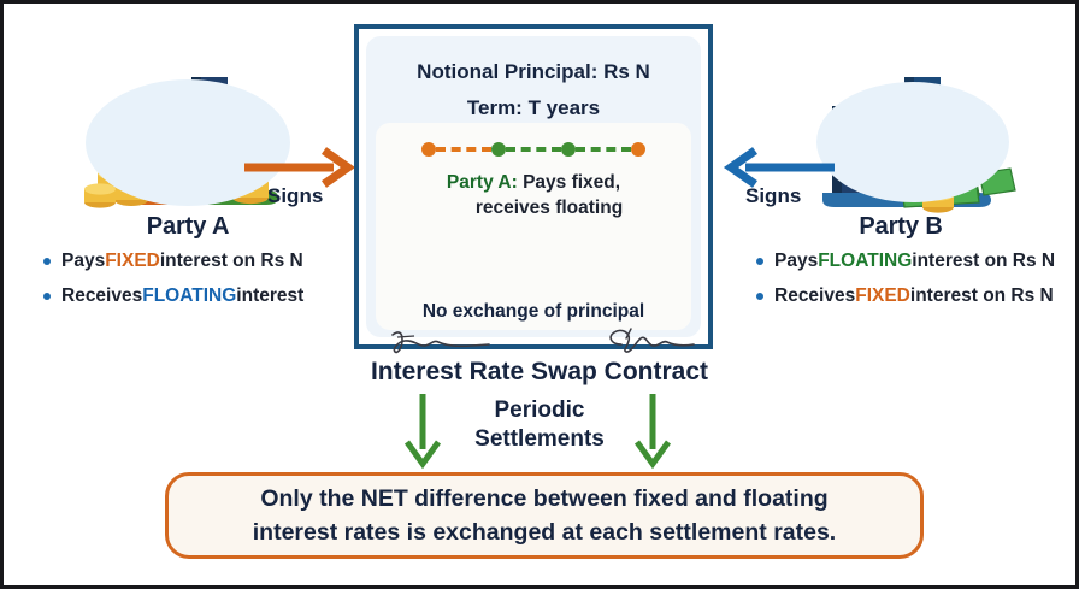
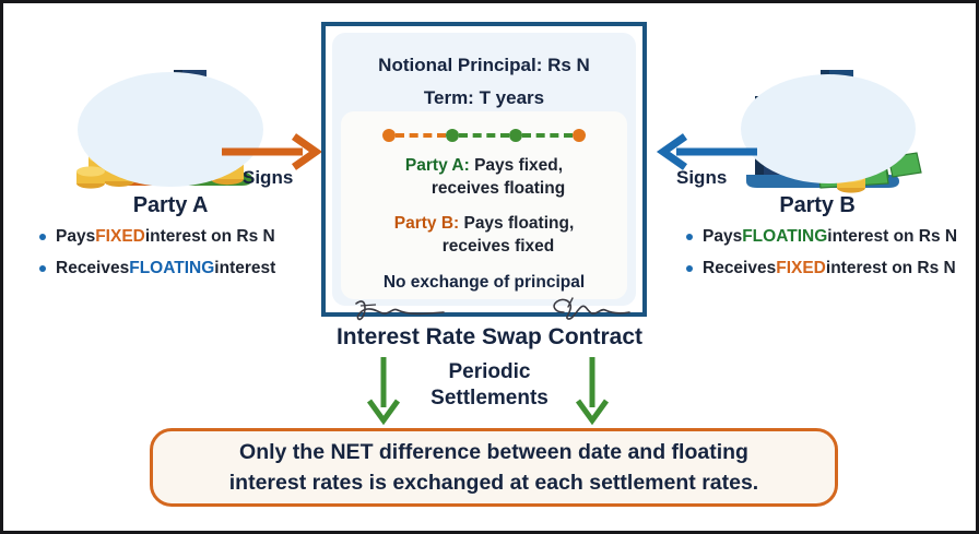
  Party A
  Pays
  FIXED
  interest on Rs N
  Receives
  FLOATING
  interest
  Signs
  Notional Principal: Rs N
  Term: T years
  Party A: Pays fixed,
  receives floating
+ Party B: Pays floating,
+ receives fixed
  No exchange of principal
  Interest Rate Swap Contract
  Party B
  Pays
  FLOATING
  interest on Rs N
  Receives
  FIXED
  interest on Rs N
  Signs
  Periodic
  Settlements
- Only the NET difference between fixed and floating
+ Only the NET difference between date and floating
  interest rates is exchanged at each settlement rates.
